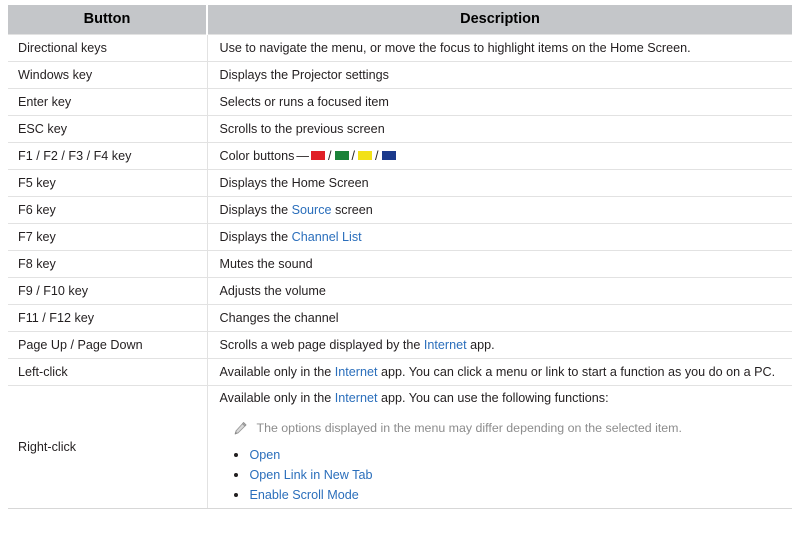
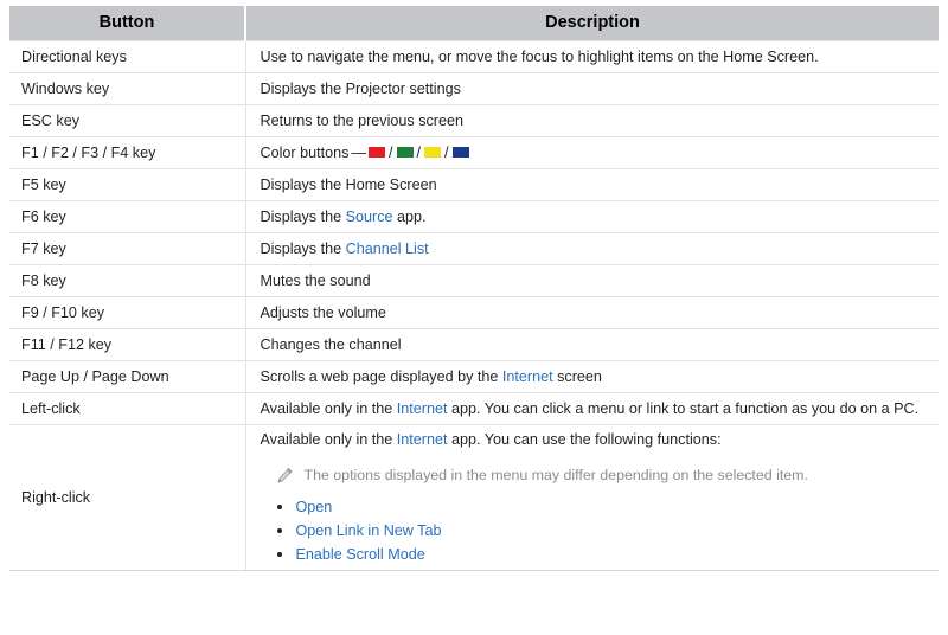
  Button	Description
  Directional keys	Use to navigate the menu, or move the focus to highlight items on the Home Screen.
  Windows key	Displays the Projector settings
- Enter key	Selects or runs a focused item
- ESC key	Scrolls to the previous screen
+ ESC key	Returns to the previous screen
  F1 / F2 / F3 / F4 key	Color buttons — / / /
  F5 key	Displays the Home Screen
- F6 key	Displays the Source screen
+ F6 key	Displays the Source app.
  F7 key	Displays the Channel List
  F8 key	Mutes the sound
  F9 / F10 key	Adjusts the volume
  F11 / F12 key	Changes the channel
- Page Up / Page Down	Scrolls a web page displayed by the Internet app.
+ Page Up / Page Down	Scrolls a web page displayed by the Internet screen
  Left-click	Available only in the Internet app. You can click a menu or link to start a function as you do on a PC.
  Right-click	Available only in the Internet app. You can use the following functions: The options displayed in the menu may differ depending on the selected item. Open Open Link in New Tab Enable Scroll Mode
